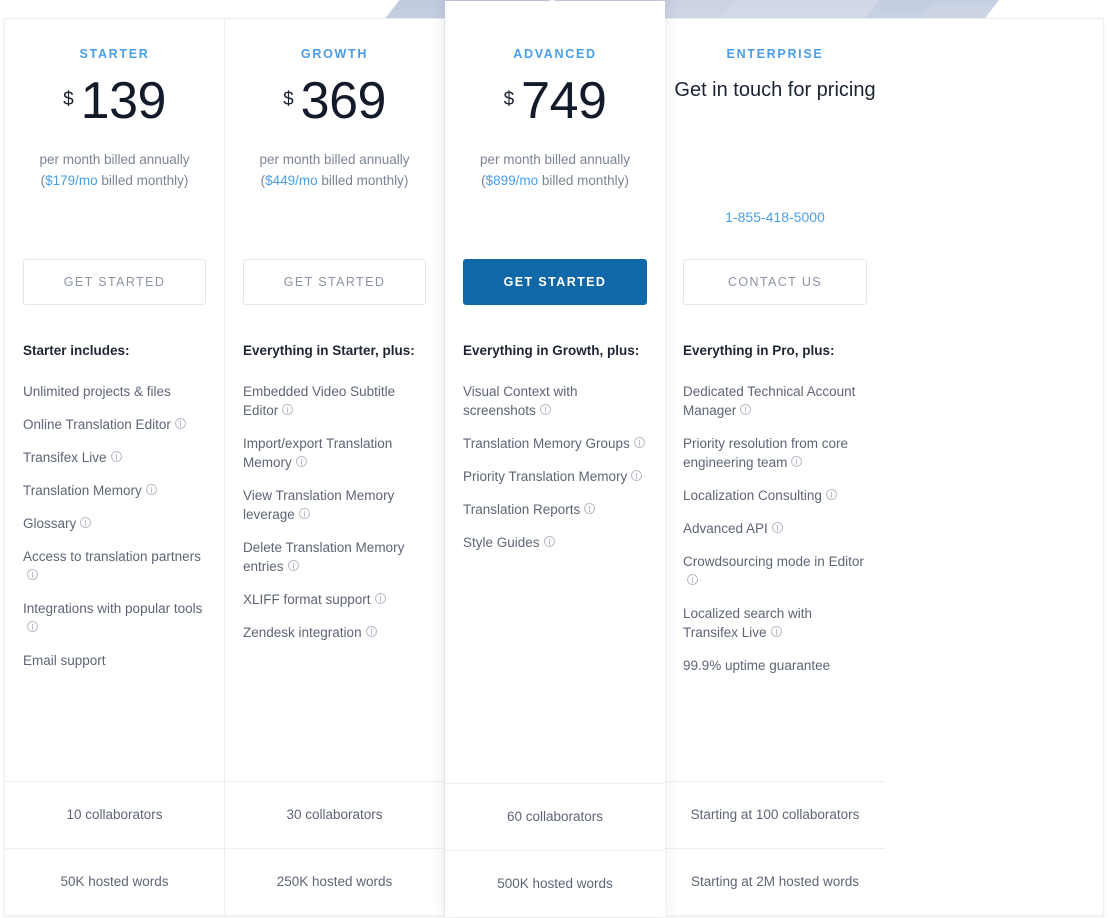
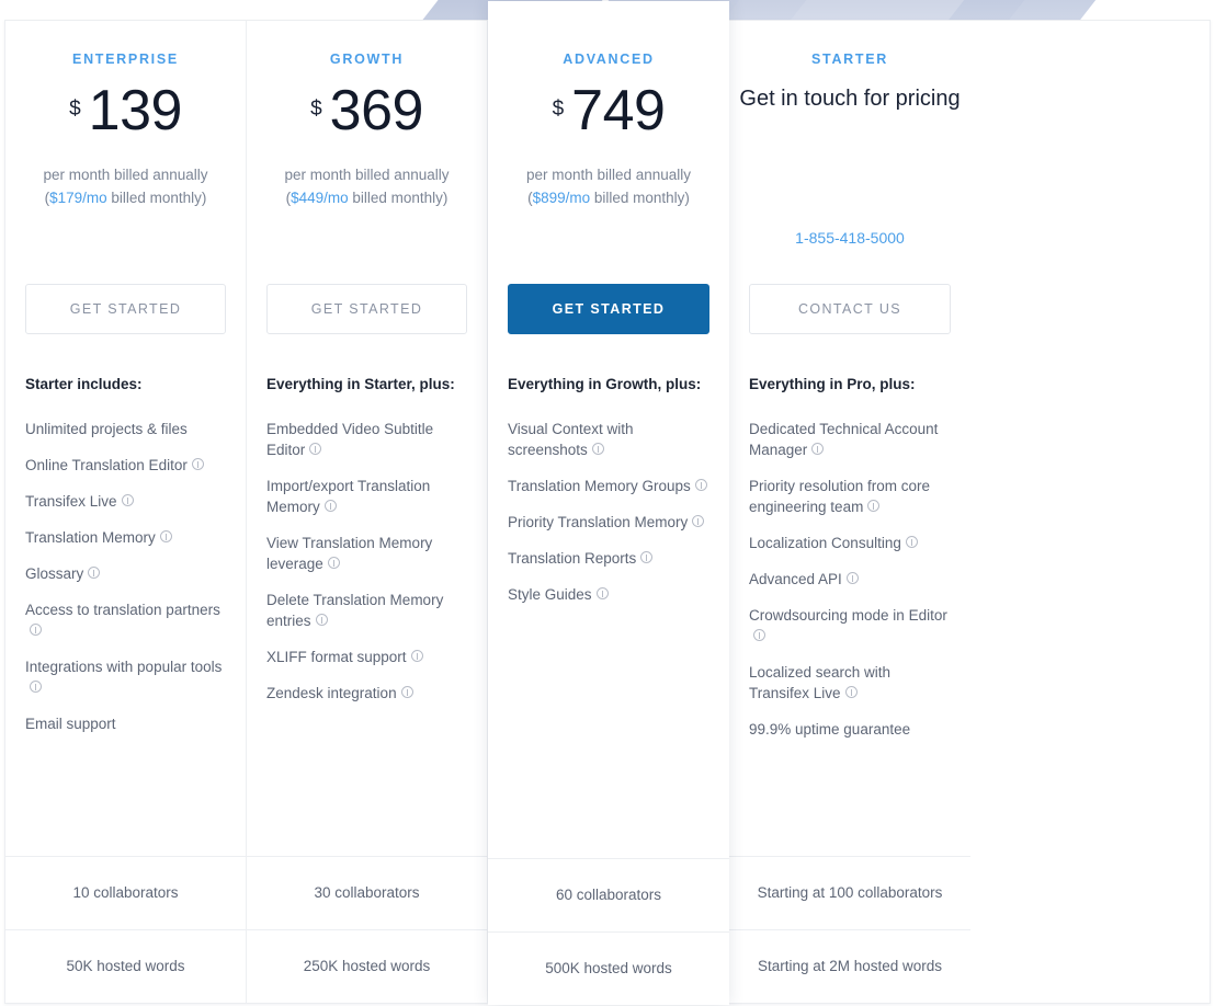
- STARTER
+ ENTERPRISE
  $
  139
  per month billed annually
  ($179/mo billed monthly)
  GET STARTED
  Starter includes:
  Unlimited projects & files
  Online Translation Editor
  Transifex Live
  Translation Memory
  Glossary
  Access to translation partners
  Integrations with popular tools
  Email support
  10 collaborators
  50K hosted words
  GROWTH
  $
  369
  per month billed annually
  ($449/mo billed monthly)
  GET STARTED
  Everything in Starter, plus:
  Embedded Video Subtitle Editor
  Import/export Translation Memory
  View Translation Memory leverage
  Delete Translation Memory entries
  XLIFF format support
  Zendesk integration
  30 collaborators
  250K hosted words
  ADVANCED
  $
  749
  per month billed annually
  ($899/mo billed monthly)
  GET STARTED
  Everything in Growth, plus:
  Visual Context with screenshots
  Translation Memory Groups
  Priority Translation Memory
  Translation Reports
  Style Guides
  60 collaborators
  500K hosted words
- ENTERPRISE
+ STARTER
  Get in touch for pricing
  1-855-418-5000
  CONTACT US
  Everything in Pro, plus:
  Dedicated Technical Account Manager
  Priority resolution from core engineering team
  Localization Consulting
  Advanced API
  Crowdsourcing mode in Editor
  Localized search with Transifex Live
  99.9% uptime guarantee
  Starting at 100 collaborators
  Starting at 2M hosted words
